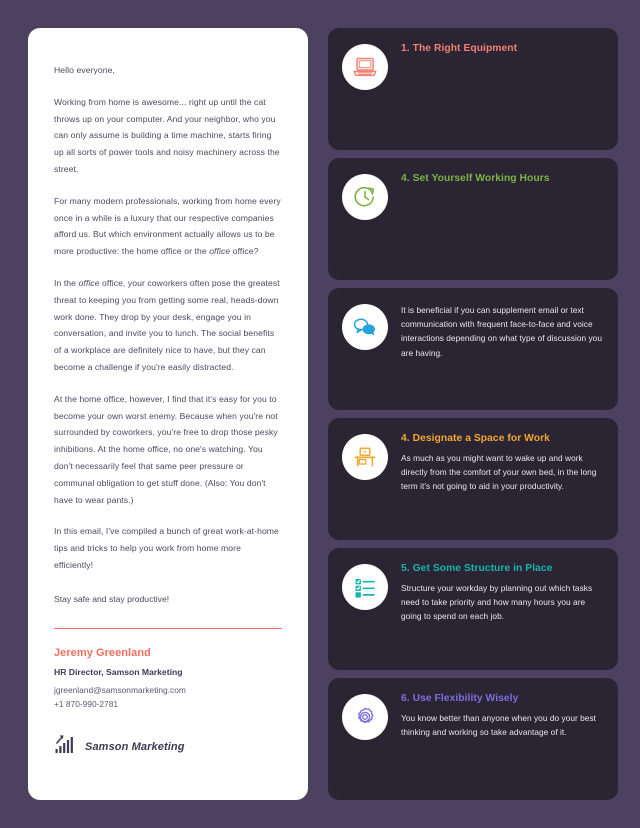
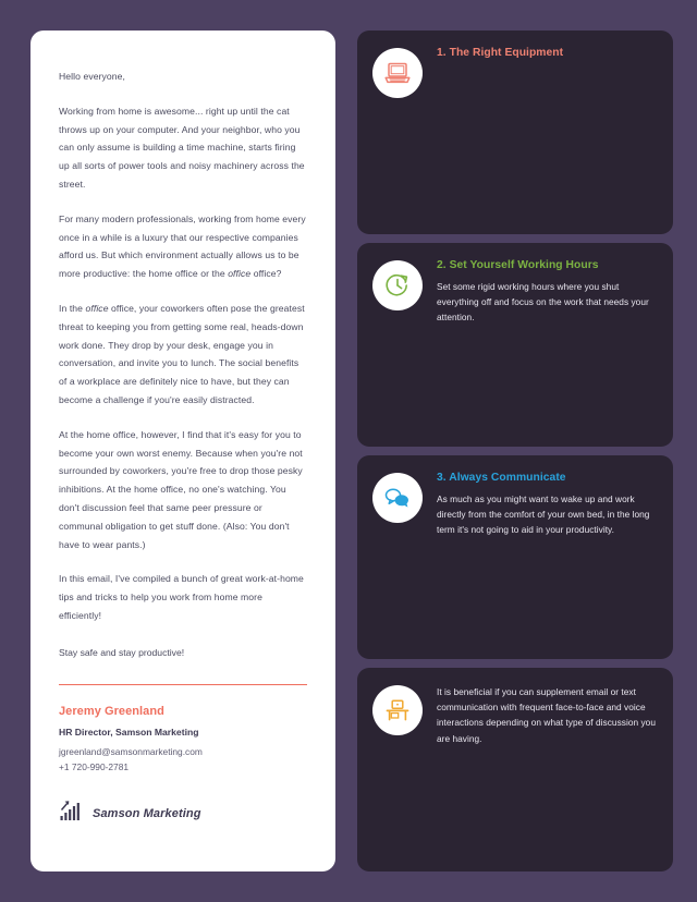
  Hello everyone,
  Working from home is awesome... right up until the cat throws up on your computer. And your neighbor, who you can only assume is building a time machine, starts firing up all sorts of power tools and noisy machinery across the street.
  For many modern professionals, working from home every once in a while is a luxury that our respective companies afford us. But which environment actually allows us to be more productive: the home office or the office office?
  In the office office, your coworkers often pose the greatest threat to keeping you from getting some real, heads-down work done. They drop by your desk, engage you in conversation, and invite you to lunch. The social benefits of a workplace are definitely nice to have, but they can become a challenge if you're easily distracted.
- At the home office, however, I find that it's easy for you to become your own worst enemy. Because when you're not surrounded by coworkers, you're free to drop those pesky inhibitions. At the home office, no one's watching. You don't necessarily feel that same peer pressure or communal obligation to get stuff done. (Also: You don't have to wear pants.)
+ At the home office, however, I find that it's easy for you to become your own worst enemy. Because when you're not surrounded by coworkers, you're free to drop those pesky inhibitions. At the home office, no one's watching. You don't discussion feel that same peer pressure or communal obligation to get stuff done. (Also: You don't have to wear pants.)
  In this email, I've compiled a bunch of great work-at-home tips and tricks to help you work from home more efficiently!
  Stay safe and stay productive!
  Jeremy Greenland
  HR Director, Samson Marketing
  jgreenland@samsonmarketing.com
- +1 870-990-2781
+ +1 720-990-2781
  Samson Marketing
  1. The Right Equipment
- 4. Set Yourself Working Hours
+ 2. Set Yourself Working Hours
+ Set some rigid working hours where you shut everything off and focus on the work that needs your attention.
+ 3. Always Communicate
- It is beneficial if you can supplement email or text communication with frequent face-to-face and voice interactions depending on what type of discussion you are having.
+ As much as you might want to wake up and work directly from the comfort of your own bed, in the long term it's not going to aid in your productivity.
- 4. Designate a Space for Work
- As much as you might want to wake up and work directly from the comfort of your own bed, in the long term it's not going to aid in your productivity.
+ It is beneficial if you can supplement email or text communication with frequent face-to-face and voice interactions depending on what type of discussion you are having.
- 5. Get Some Structure in Place
- Structure your workday by planning out which tasks need to take priority and how many hours you are going to spend on each job.
- 6. Use Flexibility Wisely
- You know better than anyone when you do your best thinking and working so take advantage of it.
